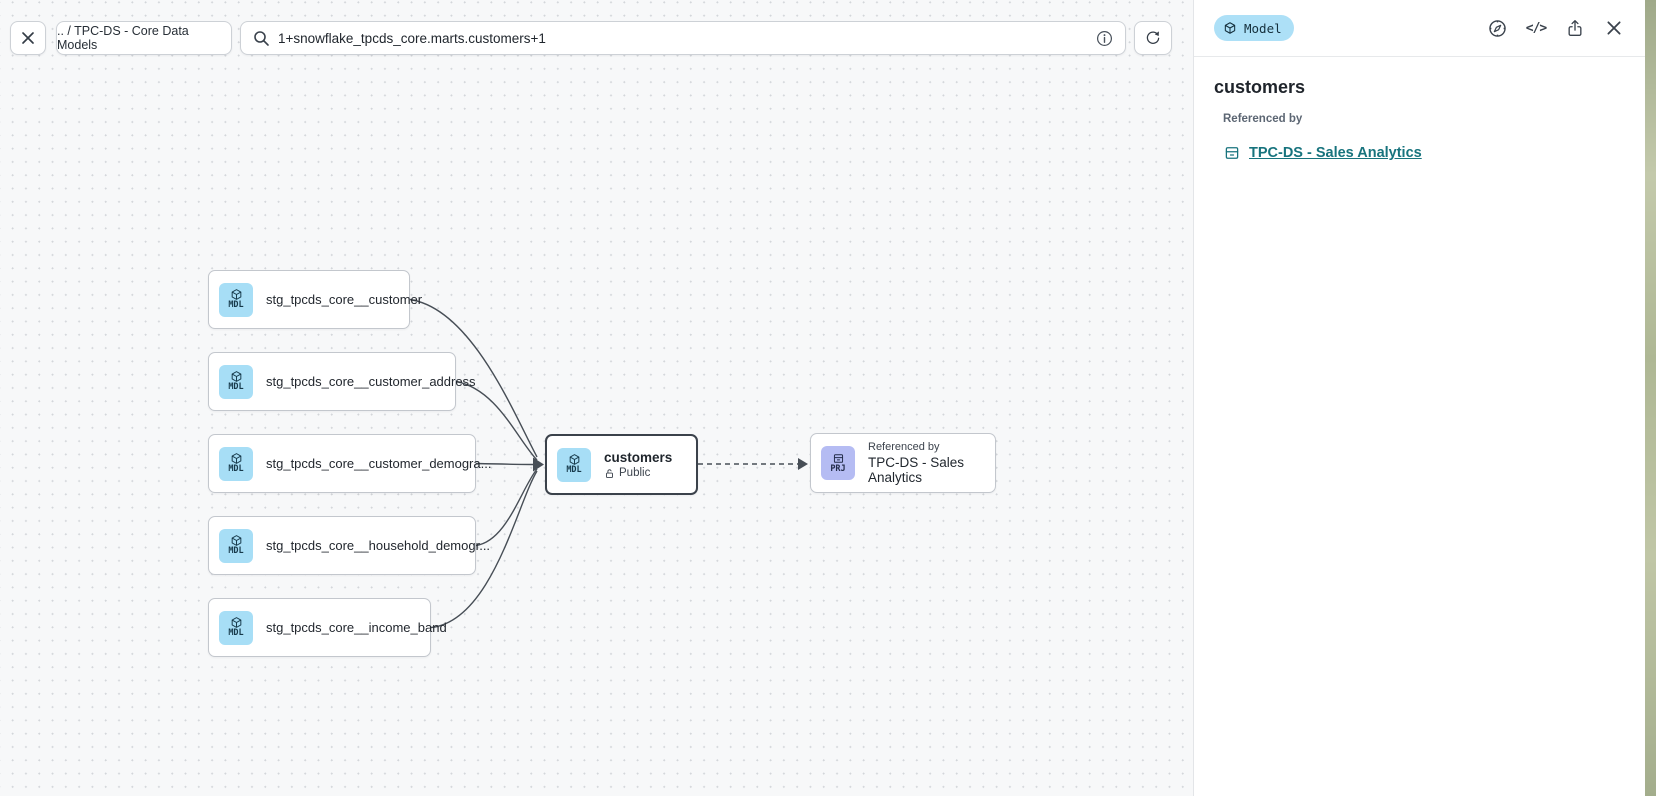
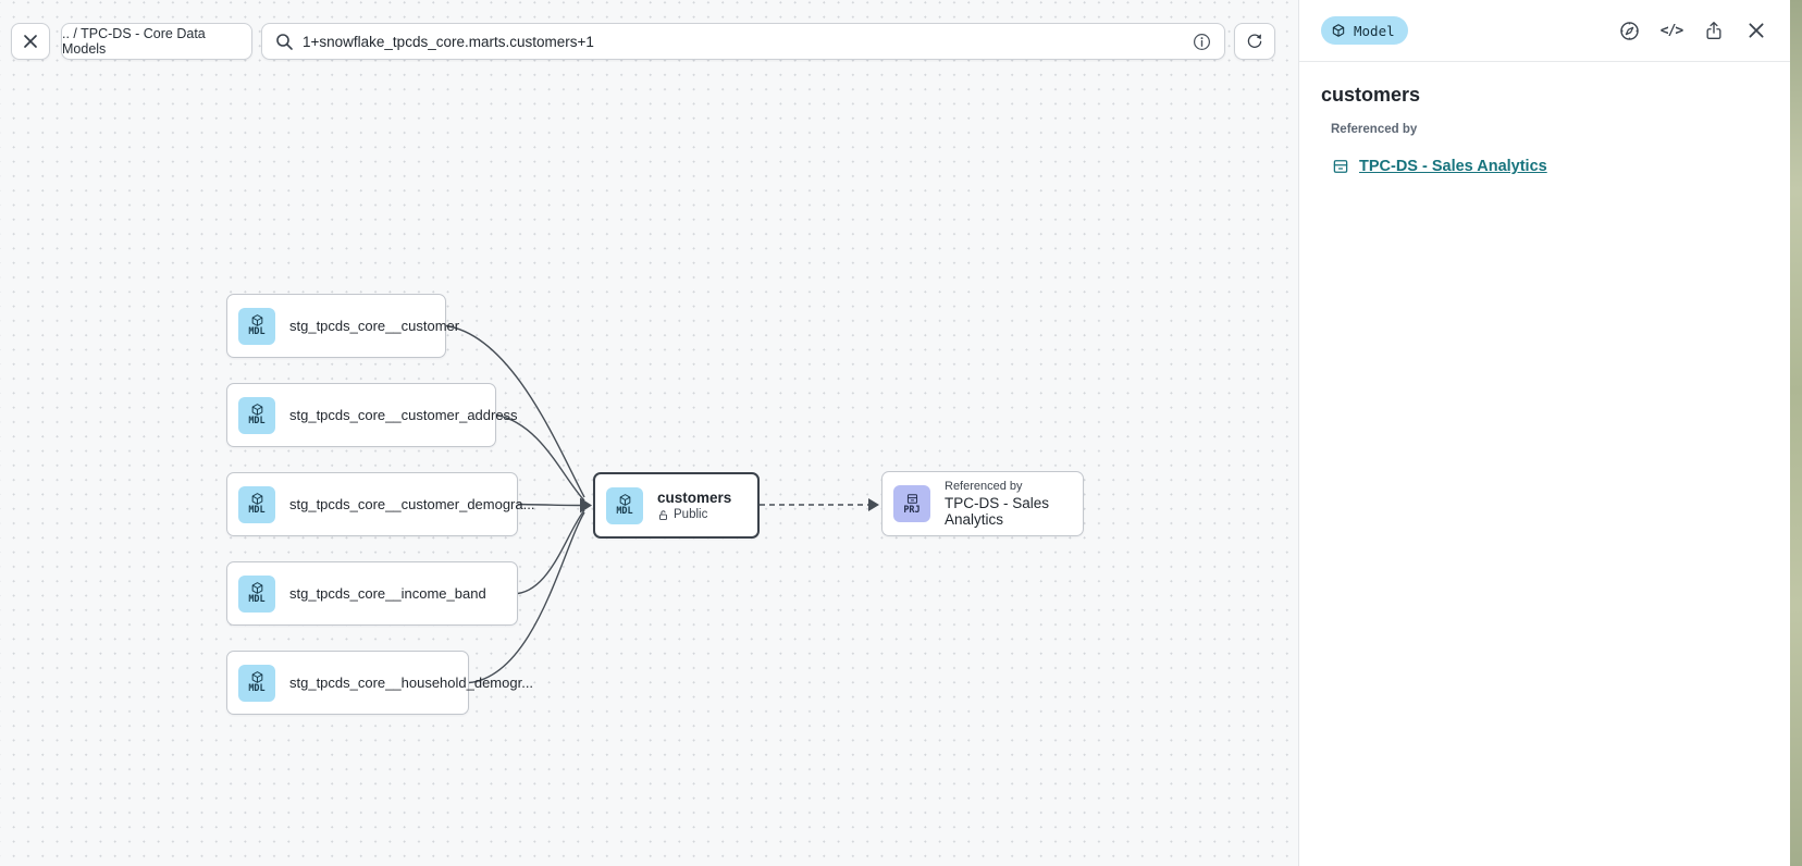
  .. / TPC-DS - Core Data Models
  1+snowflake_tpcds_core.marts.customers+1
  MDL
  stg_tpcds_core__customer
  MDL
  stg_tpcds_core__customer_address
  MDL
  stg_tpcds_core__customer_demogra...
  MDL
- stg_tpcds_core__household_demogr...
+ stg_tpcds_core__income_band
  MDL
- stg_tpcds_core__income_band
+ stg_tpcds_core__household_demogr...
  MDL
  customers
  Public
  PRJ
  Referenced by
  TPC-DS - Sales Analytics
  Model
  </>
  customers
  Referenced by
  TPC-DS - Sales Analytics
